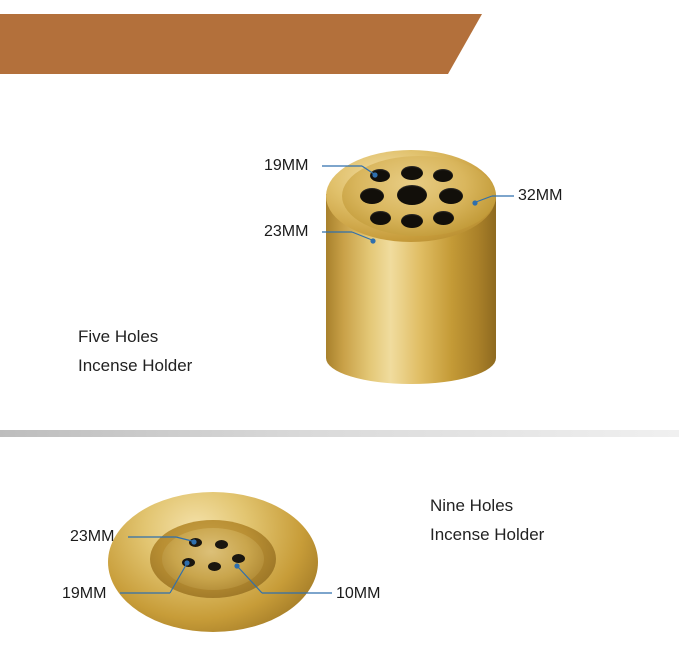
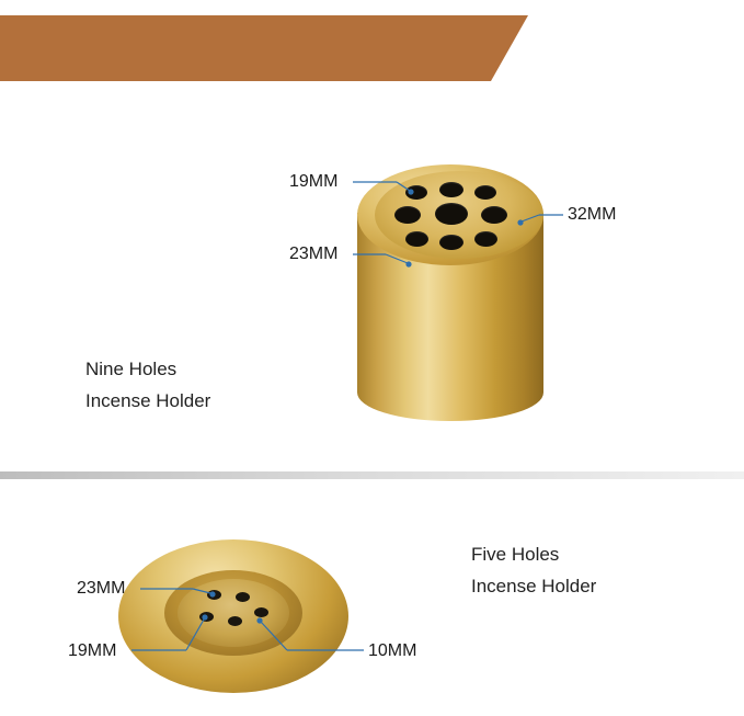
- Five Holes
+ Nine Holes
  Incense Holder
  19MM
  32MM
  23MM
- Nine Holes
+ Five Holes
  Incense Holder
  23MM
  19MM
  10MM
